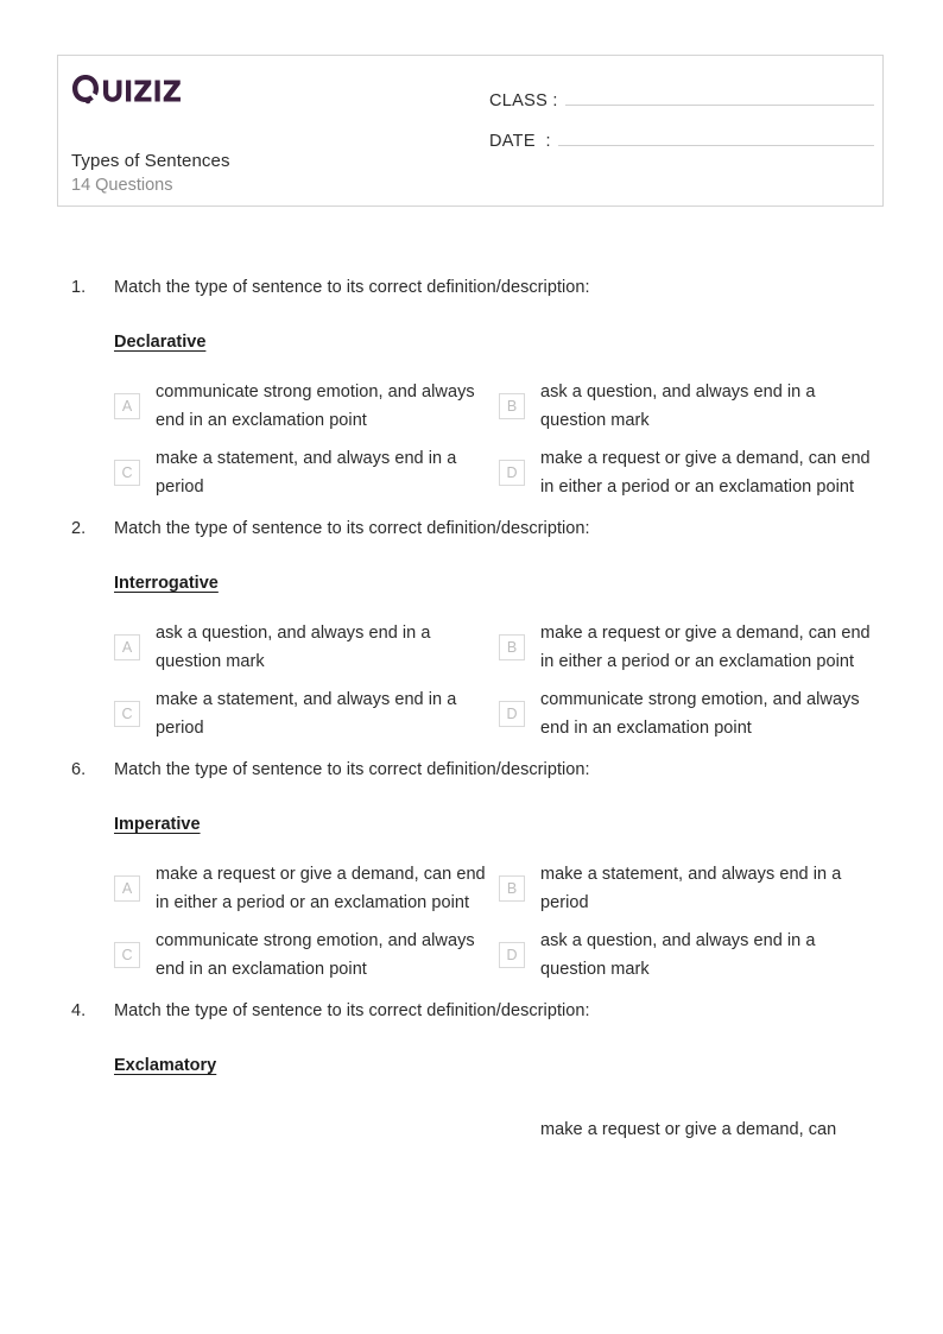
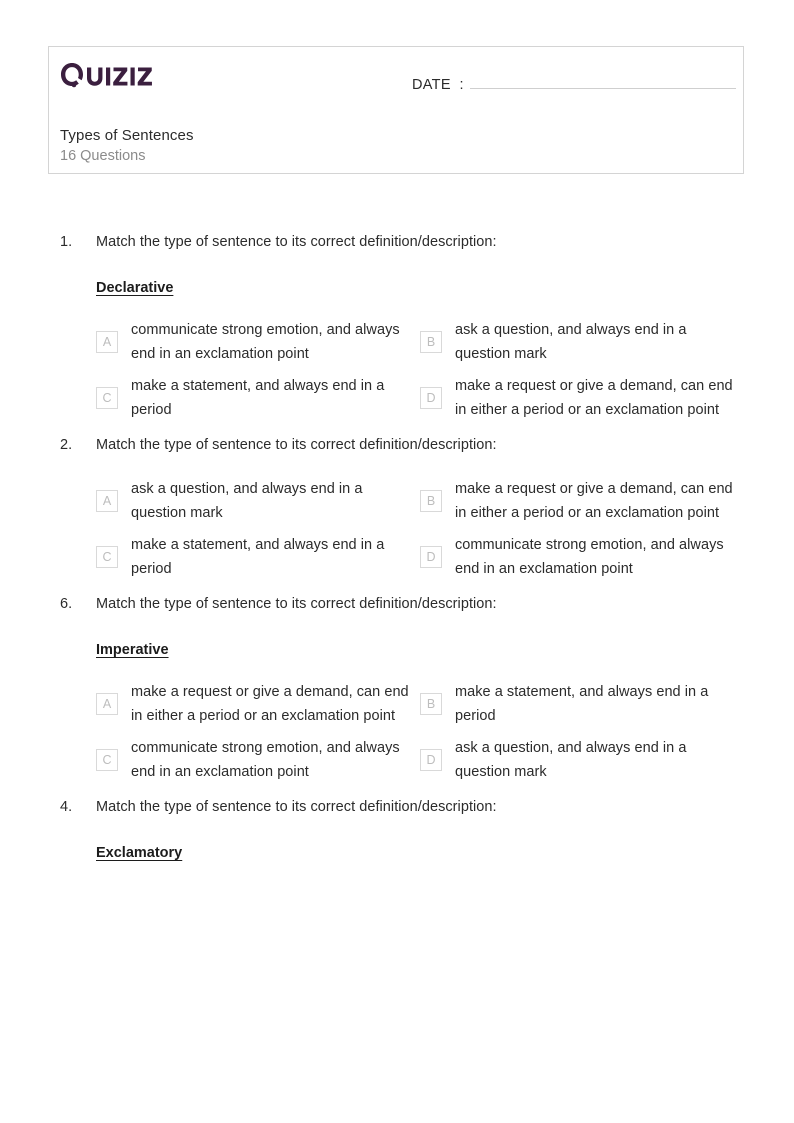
  Types of Sentences
- 14 Questions
+ 16 Questions
- CLASS :
  DATE :
  1.
  Match the type of sentence to its correct definition/description:
  Declarative
  A
  communicate strong emotion, and always end in an exclamation point
  B
  ask a question, and always end in a question mark
  C
  make a statement, and always end in a period
  D
  make a request or give a demand, can end in either a period or an exclamation point
  2.
  Match the type of sentence to its correct definition/description:
- Interrogative
  A
  ask a question, and always end in a question mark
  B
  make a request or give a demand, can end in either a period or an exclamation point
  C
  make a statement, and always end in a period
  D
  communicate strong emotion, and always end in an exclamation point
  6.
  Match the type of sentence to its correct definition/description:
  Imperative
  A
  make a request or give a demand, can end in either a period or an exclamation point
  B
  make a statement, and always end in a period
  C
  communicate strong emotion, and always end in an exclamation point
  D
  ask a question, and always end in a question mark
  4.
  Match the type of sentence to its correct definition/description:
  Exclamatory
- make a request or give a demand, can
